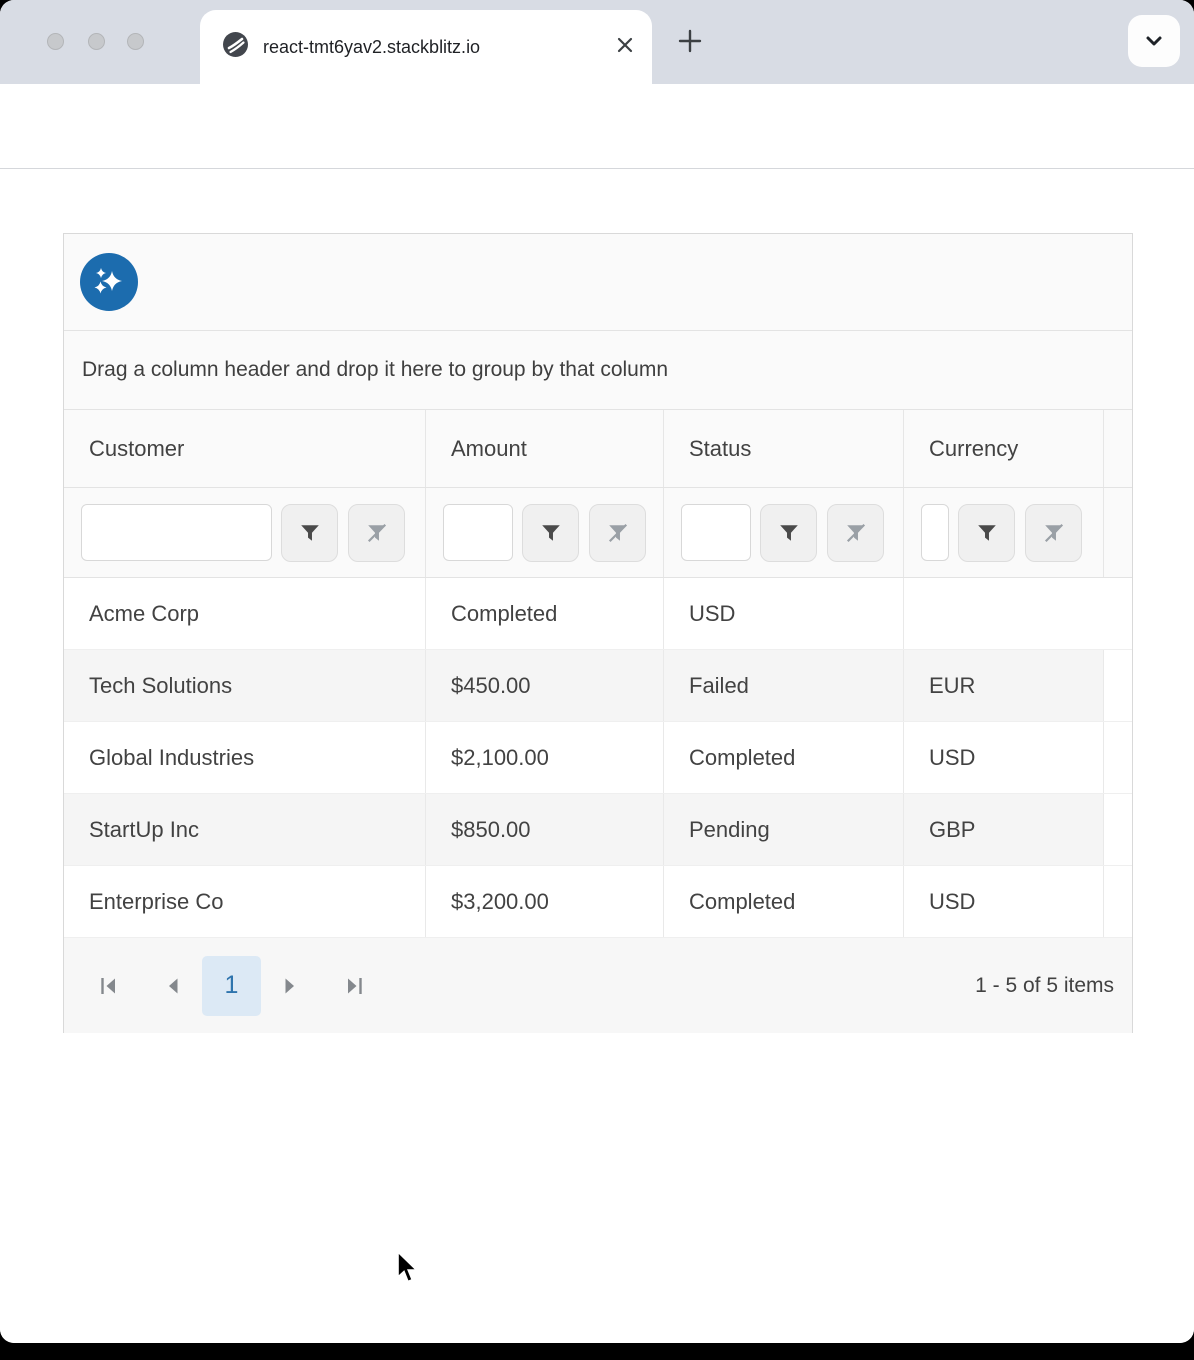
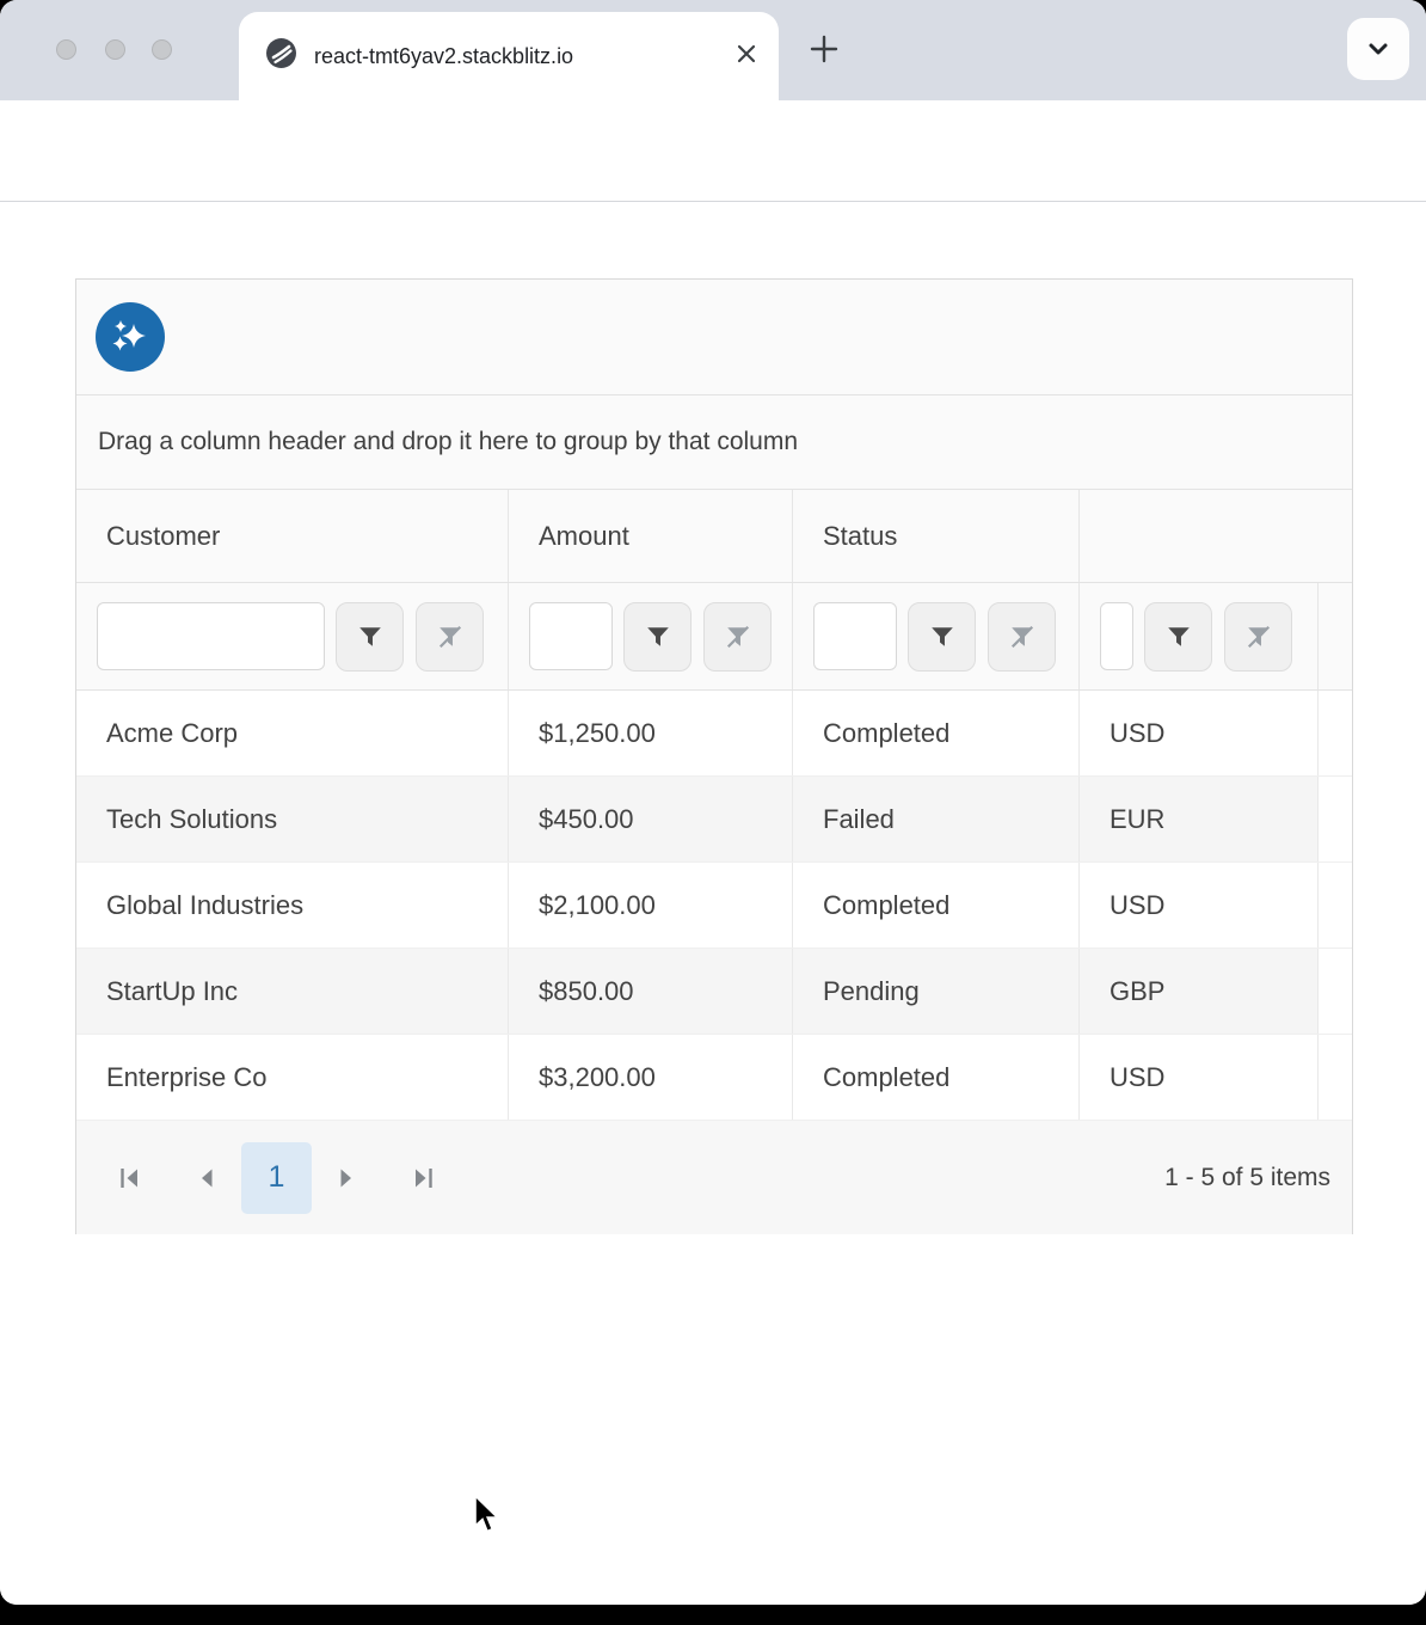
  react-tmt6yav2.stackblitz.io
  Drag a column header and drop it here to group by that column
  Customer
  Amount
  Status
- Currency
  Acme Corp
+ $1,250.00
  Completed
  USD
  Tech Solutions
  $450.00
  Failed
  EUR
  Global Industries
  $2,100.00
  Completed
  USD
  StartUp Inc
  $850.00
  Pending
  GBP
  Enterprise Co
  $3,200.00
  Completed
  USD
  1
  1 - 5 of 5 items
